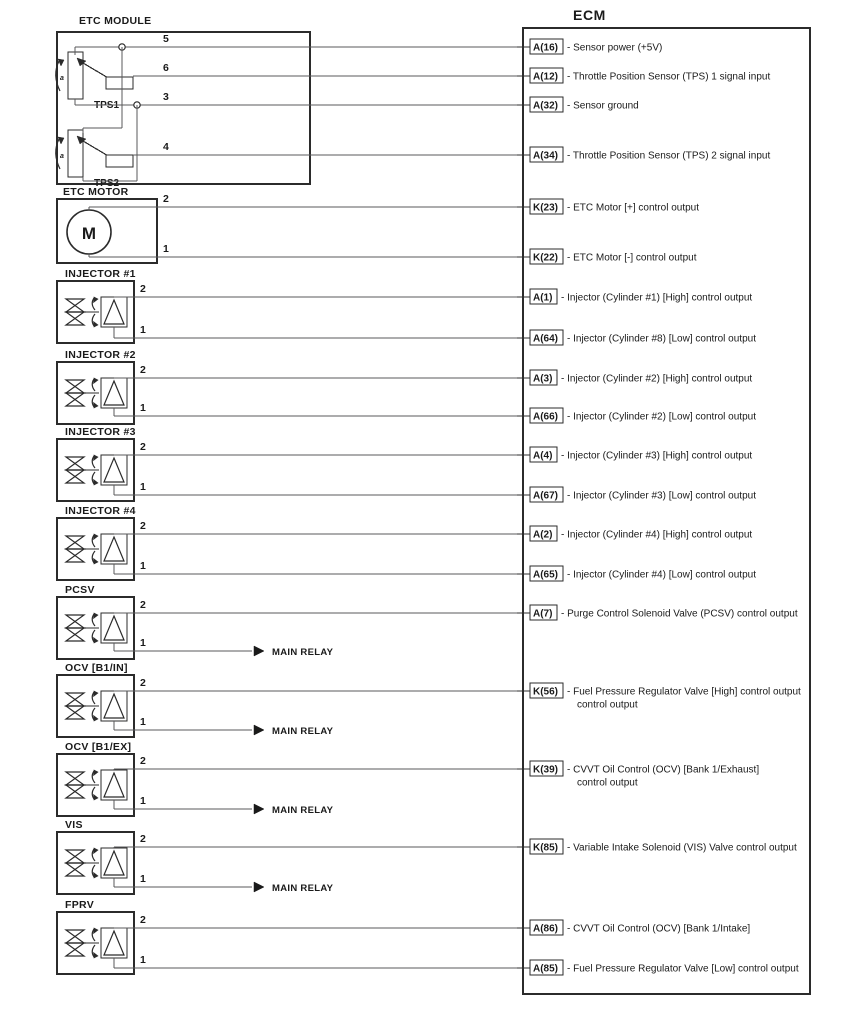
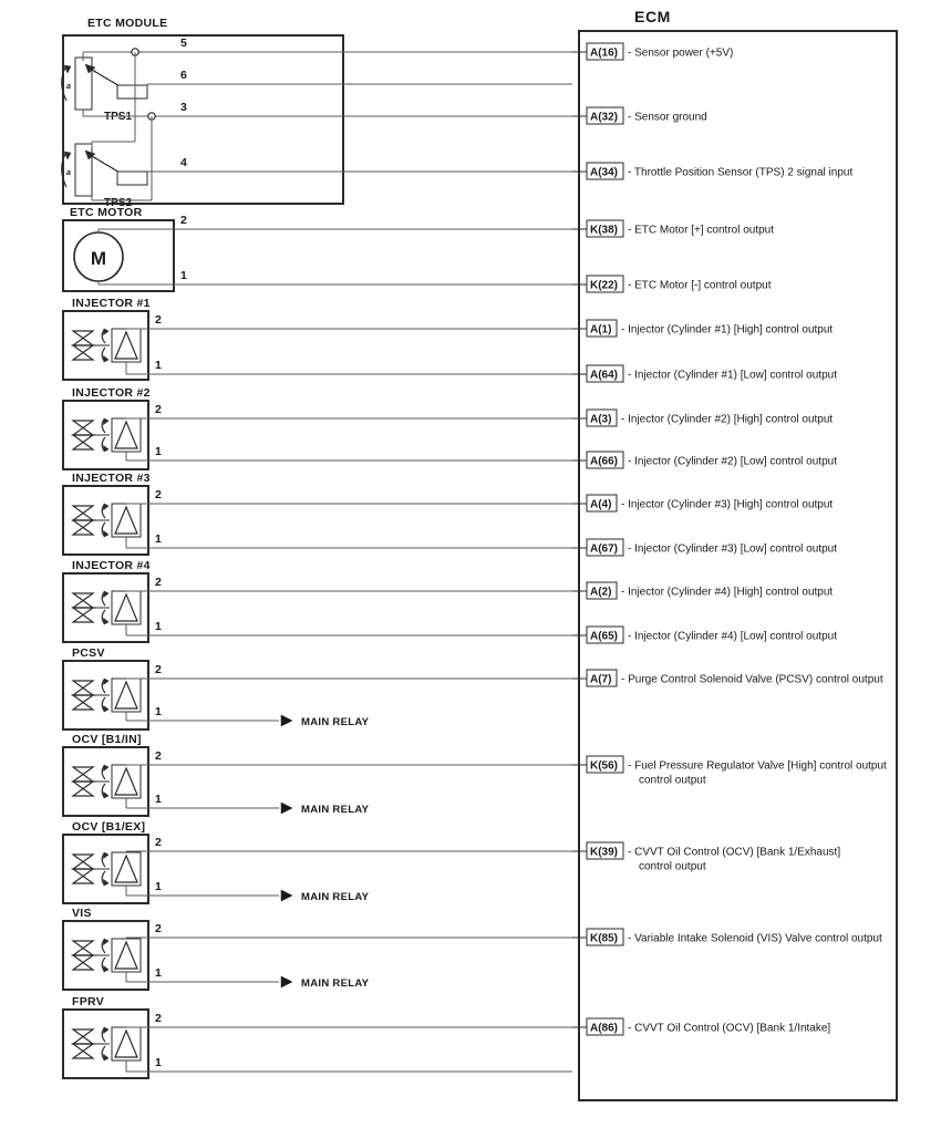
  ECM
  A(16)
  - Sensor power (+5V)
- A(12)
- - Throttle Position Sensor (TPS) 1 signal input
  A(32)
  - Sensor ground
  A(34)
  - Throttle Position Sensor (TPS) 2 signal input
- K(23)
+ K(38)
  - ETC Motor [+] control output
  K(22)
  - ETC Motor [-] control output
  A(1)
  - Injector (Cylinder #1) [High] control output
  A(64)
- - Injector (Cylinder #8) [Low] control output
+ - Injector (Cylinder #1) [Low] control output
  A(3)
  - Injector (Cylinder #2) [High] control output
  A(66)
  - Injector (Cylinder #2) [Low] control output
  A(4)
  - Injector (Cylinder #3) [High] control output
  A(67)
  - Injector (Cylinder #3) [Low] control output
  A(2)
  - Injector (Cylinder #4) [High] control output
  A(65)
  - Injector (Cylinder #4) [Low] control output
  A(7)
  - Purge Control Solenoid Valve (PCSV) control output
  K(56)
  - Fuel Pressure Regulator Valve [High] control output
  control output
  K(39)
  - CVVT Oil Control (OCV) [Bank 1/Exhaust]
  control output
  K(85)
  - Variable Intake Solenoid (VIS) Valve control output
  A(86)
  - CVVT Oil Control (OCV) [Bank 1/Intake]
- A(85)
- - Fuel Pressure Regulator Valve [Low] control output
  ETC MODULE
  TPS2
  5
  6
  3
  4
  ETC MOTOR
  M
  2
  1
  INJECTOR #1
  2
  1
  INJECTOR #2
  2
  1
  INJECTOR #3
  2
  1
  INJECTOR #4
  2
  1
  PCSV
  MAIN RELAY
  2
  1
  OCV [B1/IN]
  MAIN RELAY
  2
  1
  OCV [B1/EX]
  MAIN RELAY
  2
  1
  VIS
  MAIN RELAY
  2
  1
  FPRV
  2
  1
